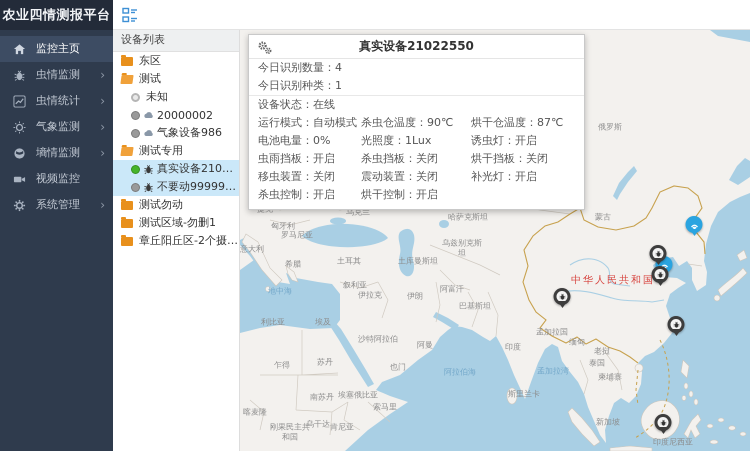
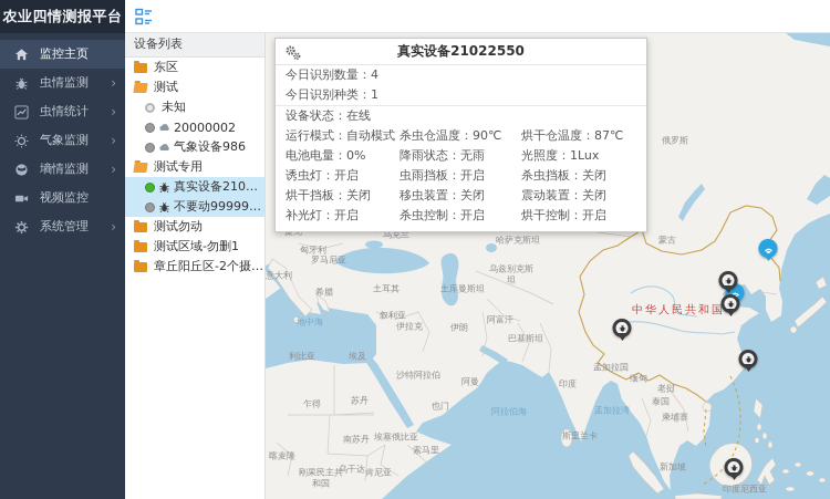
  农业四情测报平台
  监控主页
  虫情监测
  ›
  虫情统计
  ›
  气象监测
  ›
  墒情监测
  ›
  视频监控
  系统管理
  ›
  设备列表
  东区
  测试
  未知
  20000002
  气象设备986
  测试专用
  真实设备21022
  不要动9999999
  测试勿动
  测试区域-勿删1
  章丘阳丘区-2个摄像
  俄罗斯
  蒙古
  哈萨克斯坦
  乌克兰
  匈牙利
  罗马尼亚
  意大利
  希腊
  土耳其
  乌兹别克斯坦
  土库曼斯坦
  叙利亚
  伊拉克
  伊朗
  阿富汗
  巴基斯坦
  利比亚
  埃及
  沙特阿拉伯
  阿曼
  也门
  印度
  苏丹
  乍得
  南苏丹
  埃塞俄比亚
  索马里
  喀麦隆
  乌干达
  肯尼亚
  刚果民主共和国
  孟加拉国
  缅甸
  老挝
  泰国
  柬埔寨
  斯里兰卡
  新加坡
  印度尼西亚
  地中海
  阿拉伯海
  孟加拉湾
  中华人民共和国
  真实设备21022550
  今日识别数量：4
  今日识别种类：1
  设备状态：在线
  运行模式：自动模式
  杀虫仓温度：90℃
  烘干仓温度：87℃
  电池电量：0%
+ 降雨状态：无雨
  光照度：1Lux
  诱虫灯：开启
  虫雨挡板：开启
  杀虫挡板：关闭
  烘干挡板：关闭
  移虫装置：关闭
  震动装置：关闭
  补光灯：开启
  杀虫控制：开启
  烘干控制：开启
